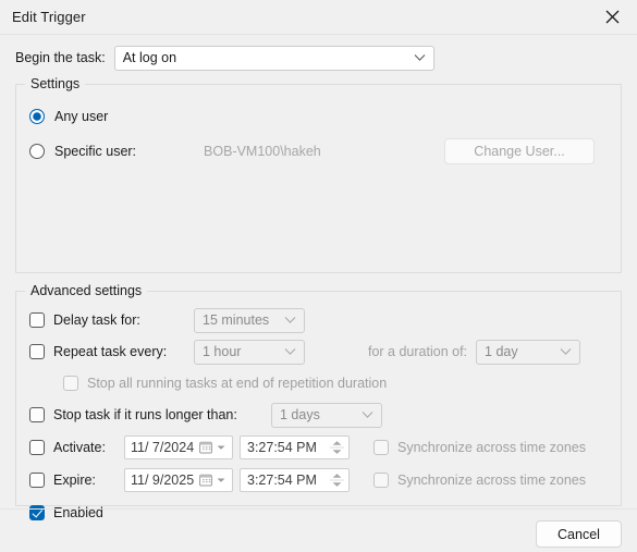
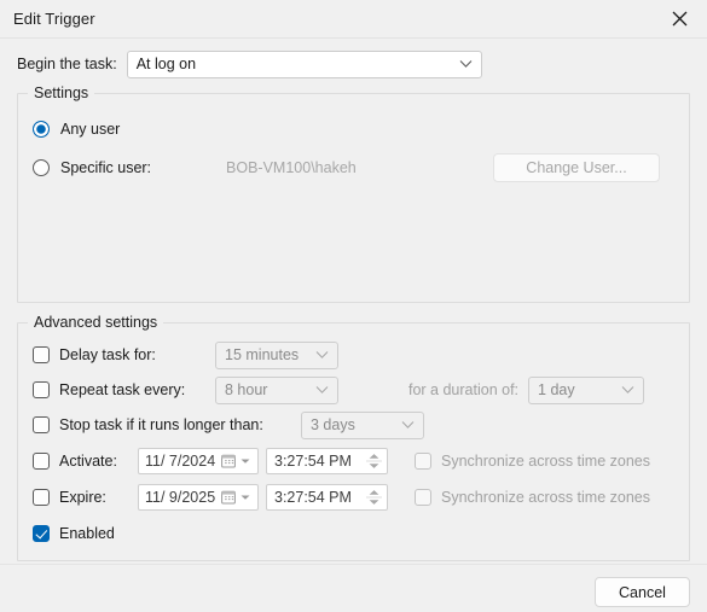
  Edit Trigger
  Begin the task:
  At log on
  Settings
  Any user
  Specific user:
  BOB-VM100\hakeh
  Change User...
  Advanced settings
  Delay task for:
  15 minutes
  Repeat task every:
- 1 hour
+ 8 hour
  for a duration of:
  1 day
- Stop all running tasks at end of repetition duration
  Stop task if it runs longer than:
- 1 days
+ 3 days
  Activate:
  11/ 7/2024
  3:27:54 PM
  Synchronize across time zones
  Expire:
  11/ 9/2025
  3:27:54 PM
  Synchronize across time zones
  Enabled
  Cancel
